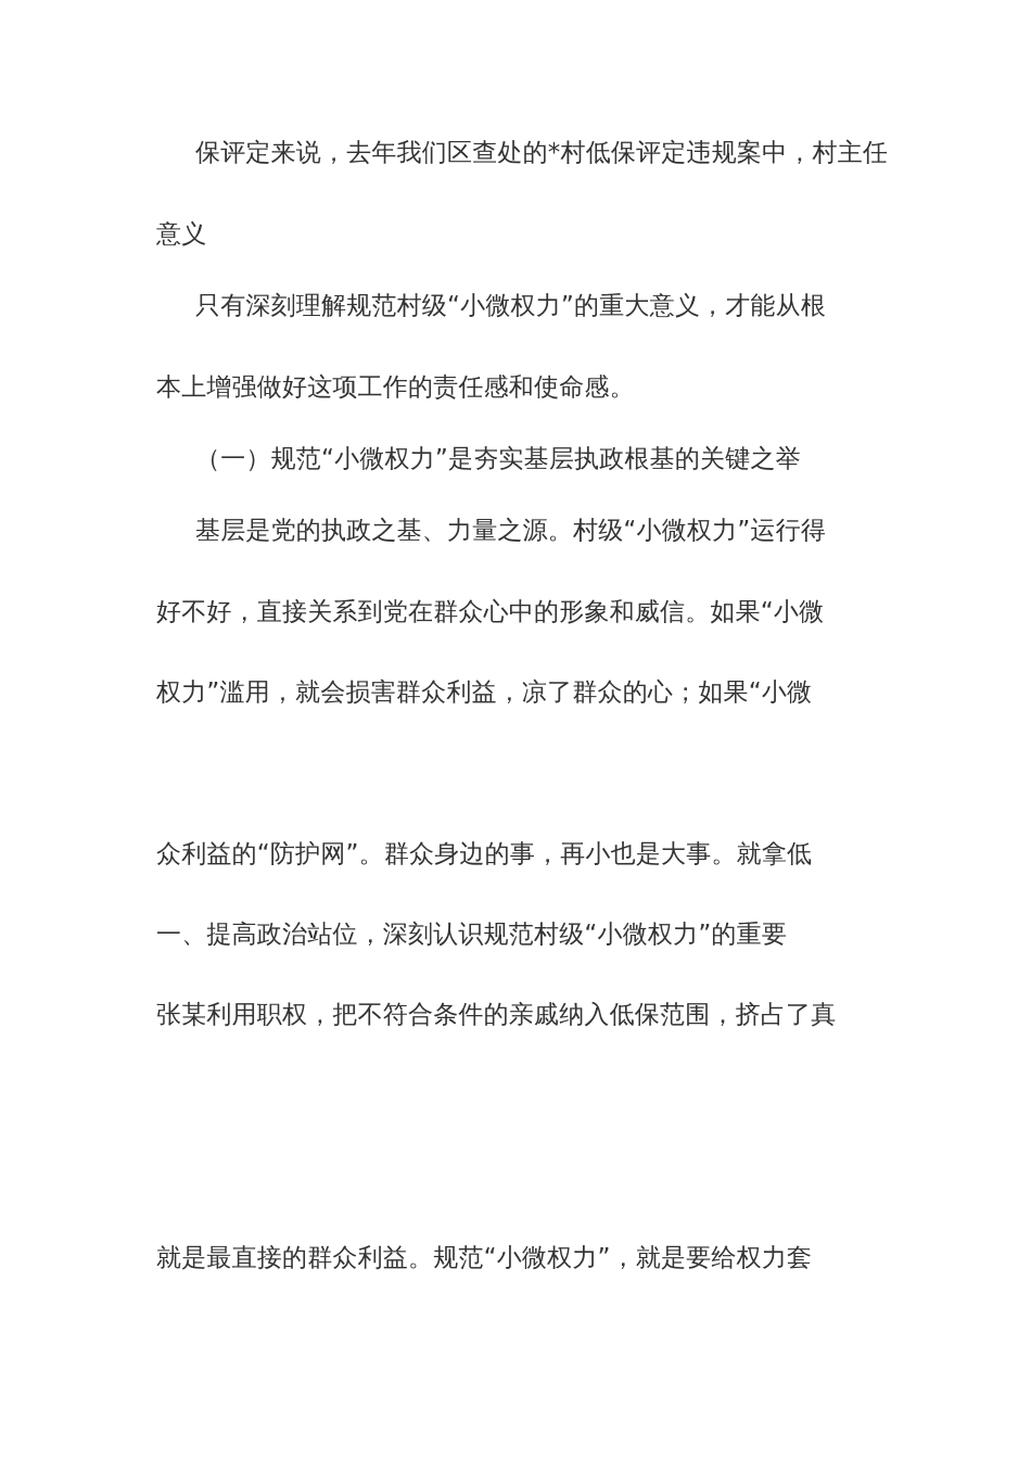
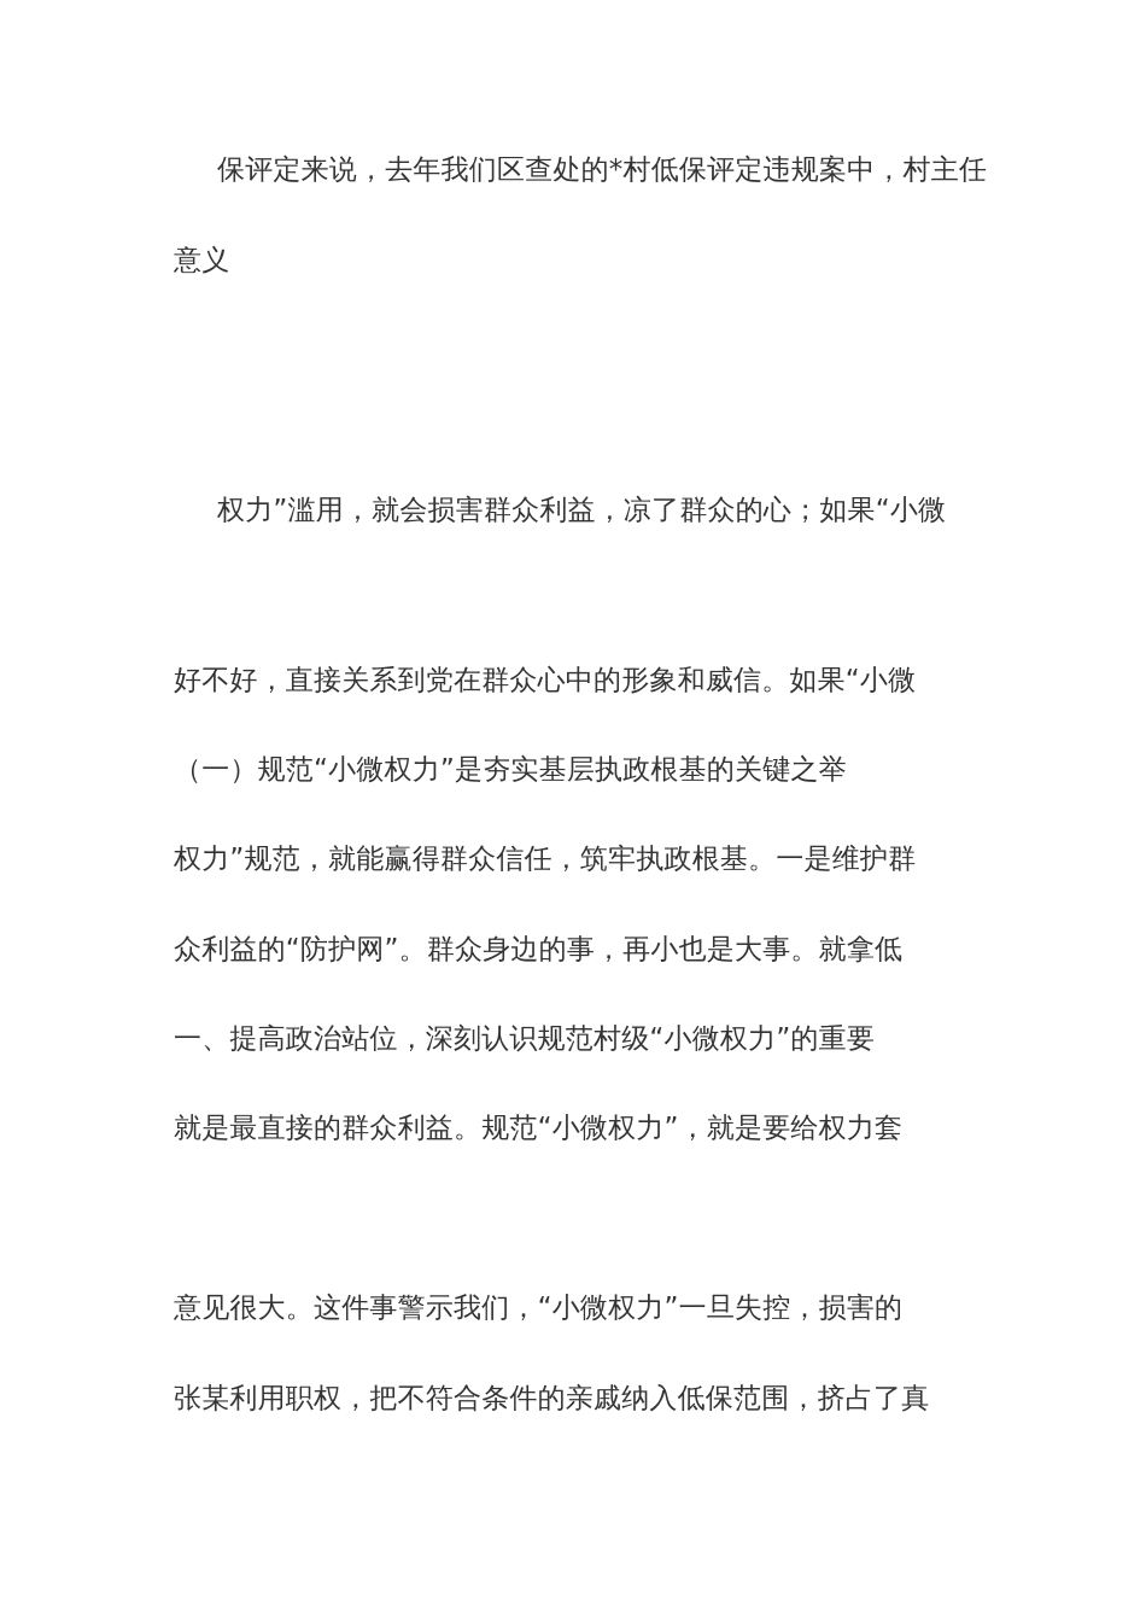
  保评定来说，去年我们区查处的*村低保评定违规案中，村主任
  意义
- 只有深刻理解规范村级“小微权力”的重大意义，才能从根
- 本上增强做好这项工作的责任感和使命感。
- （一）规范“小微权力”是夯实基层执政根基的关键之举
+ 权力”滥用，就会损害群众利益，凉了群众的心；如果“小微
- 基层是党的执政之基、力量之源。村级“小微权力”运行得
  好不好，直接关系到党在群众心中的形象和威信。如果“小微
- 权力”滥用，就会损害群众利益，凉了群众的心；如果“小微
+ （一）规范“小微权力”是夯实基层执政根基的关键之举
+ 权力”规范，就能赢得群众信任，筑牢执政根基。一是维护群
  众利益的“防护网”。群众身边的事，再小也是大事。就拿低
  一、提高政治站位，深刻认识规范村级“小微权力”的重要
- 张某利用职权，把不符合条件的亲戚纳入低保范围，挤占了真
+ 就是最直接的群众利益。规范“小微权力”，就是要给权力套
+ 意见很大。这件事警示我们，“小微权力”一旦失控，损害的
- 就是最直接的群众利益。规范“小微权力”，就是要给权力套
+ 张某利用职权，把不符合条件的亲戚纳入低保范围，挤占了真
